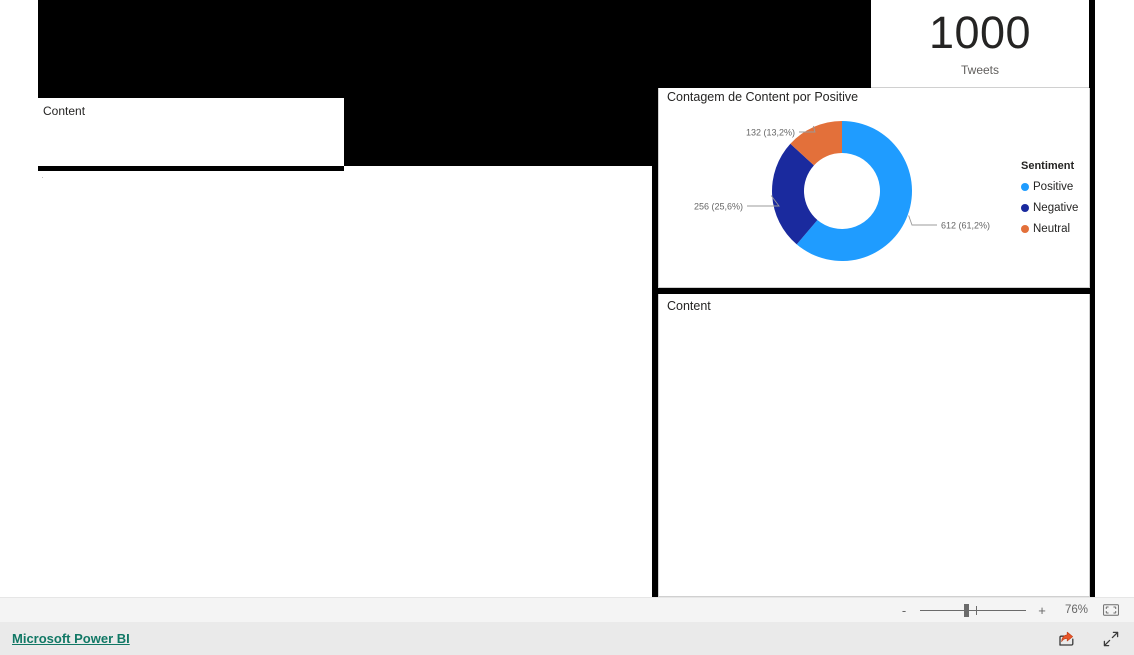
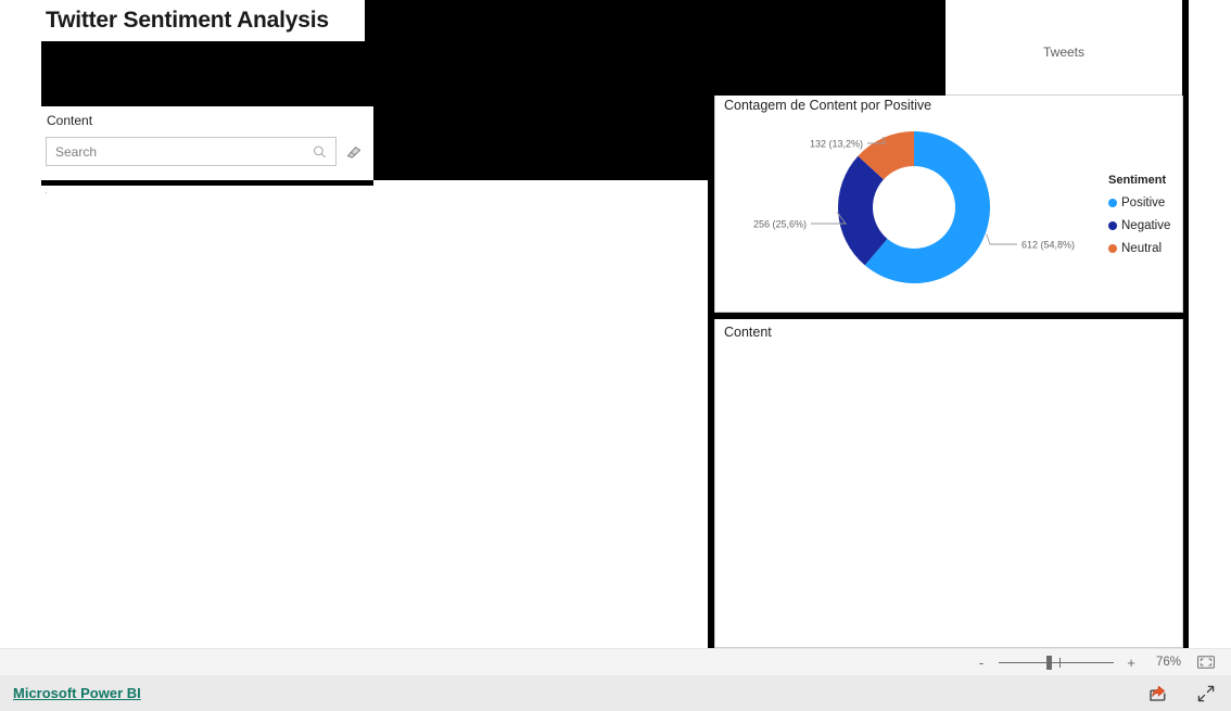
+ Twitter Sentiment Analysis
  Content
+ Search
  ·
- 1000
  Tweets
  Contagem de Content por Positive
- 612 (61,2%)
+ 612 (54,8%)
  256 (25,6%)
  132 (13,2%)
  Sentiment
  Positive
  Negative
  Neutral
  Content
  -
  +
  76%
  Microsoft Power BI
